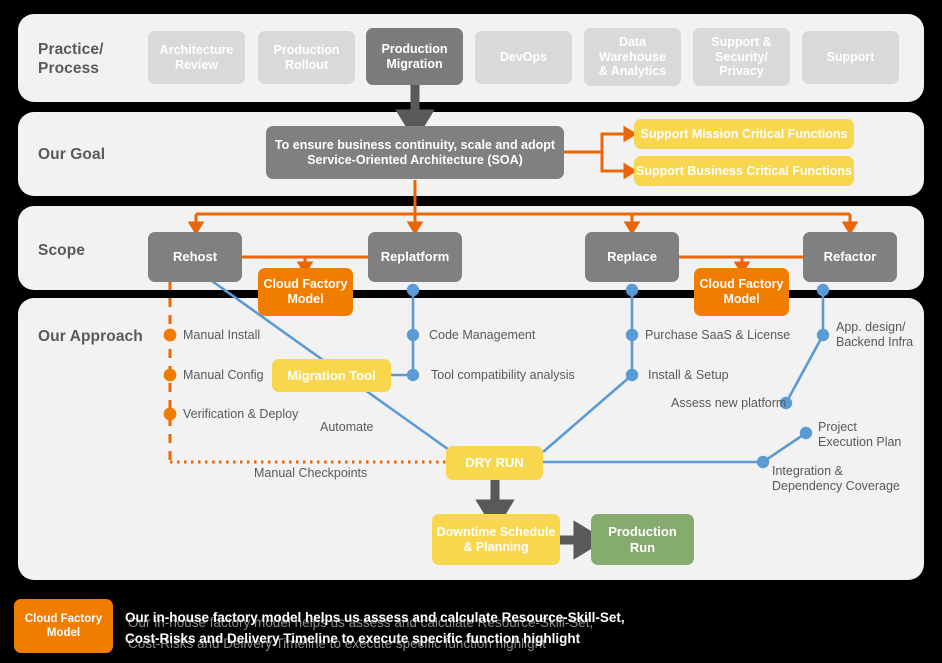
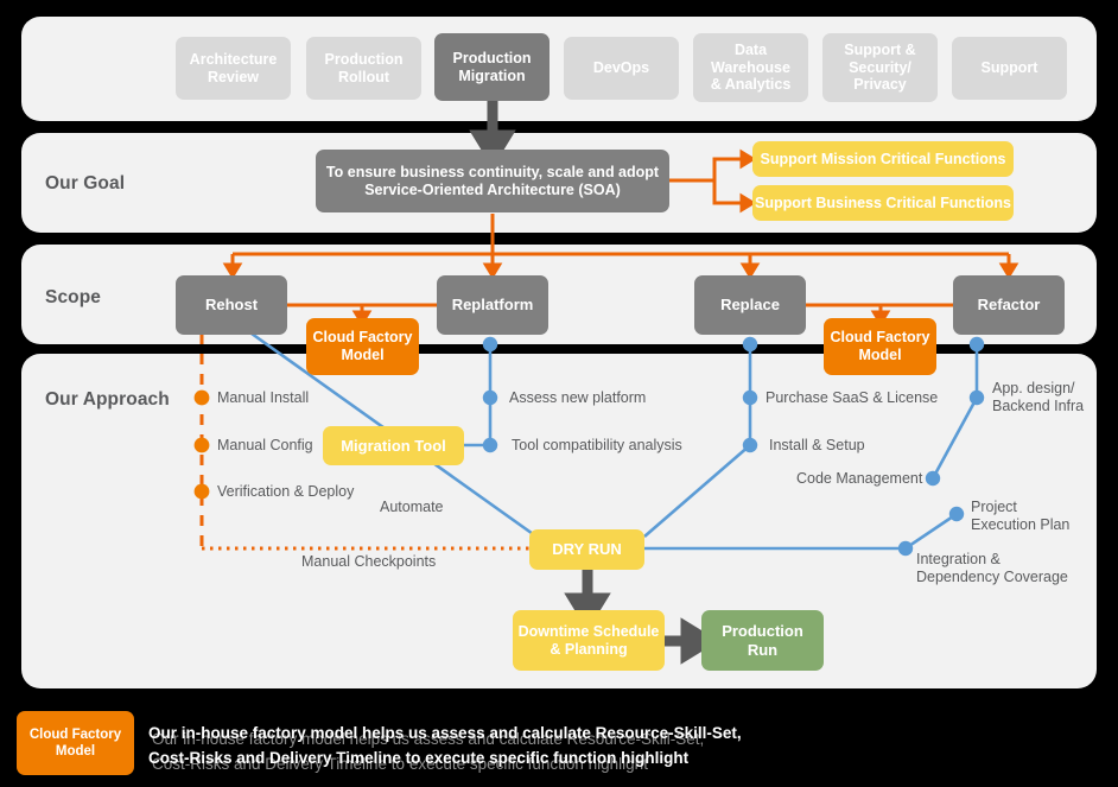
- Practice/
- Process
  Our Goal
  Scope
  Our Approach
  Architecture
  Review
  Production
  Rollout
  Production
  Migration
  DevOps
  Data
  Warehouse
  & Analytics
  Support &
  Security/
  Privacy
  Support
  To ensure business continuity, scale and adopt
  Service-Oriented Architecture (SOA)
  Support Mission Critical Functions
  Support Business Critical Functions
  Rehost
  Replatform
  Replace
  Refactor
  Cloud Factory
  Model
  Cloud Factory
  Model
  Manual Install
  Manual Config
  Verification & Deploy
  Manual Checkpoints
  Automate
- Code Management
+ Assess new platform
  Tool compatibility analysis
  Purchase SaaS & License
  Install & Setup
- Assess new platform
+ Code Management
  App. design/
  Backend Infra
  Project
  Execution Plan
  Integration &
  Dependency Coverage
  Migration Tool
  DRY RUN
  Downtime Schedule
  & Planning
  Production
  Run
  Cloud Factory
  Model
  Our in-house factory model helps us assess and calculate Resource-Skill-Set,
  Cost-Risks and Delivery Timeline to execute specific function highlight
  Our in-house factory model helps us assess and calculate Resource-Skill-Set,
  Cost-Risks and Delivery Timeline to execute specific function highlight
